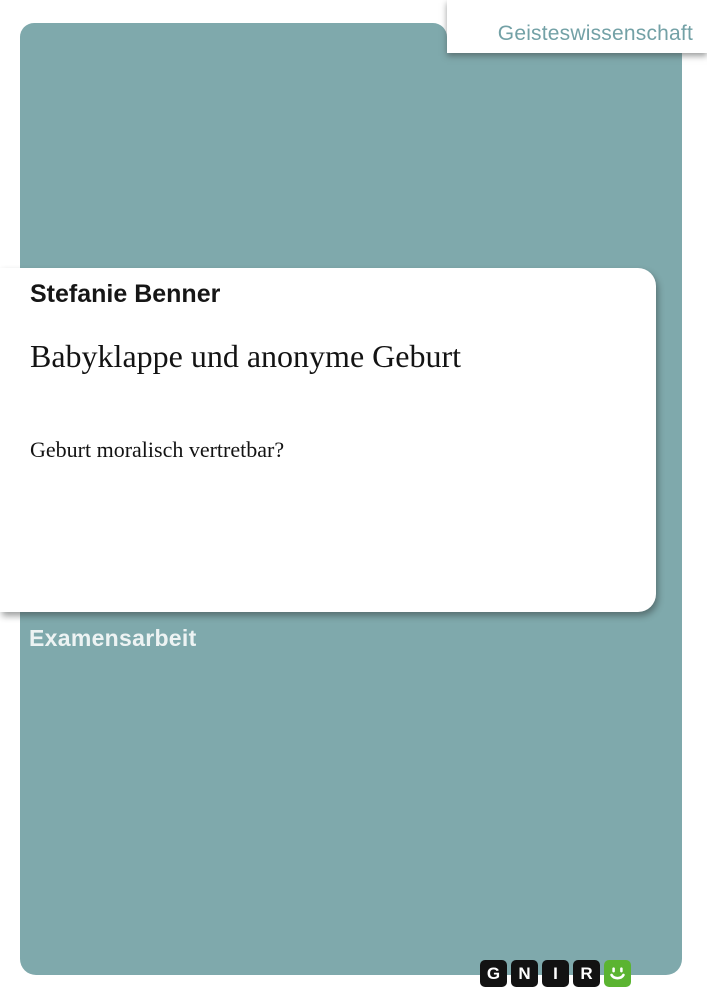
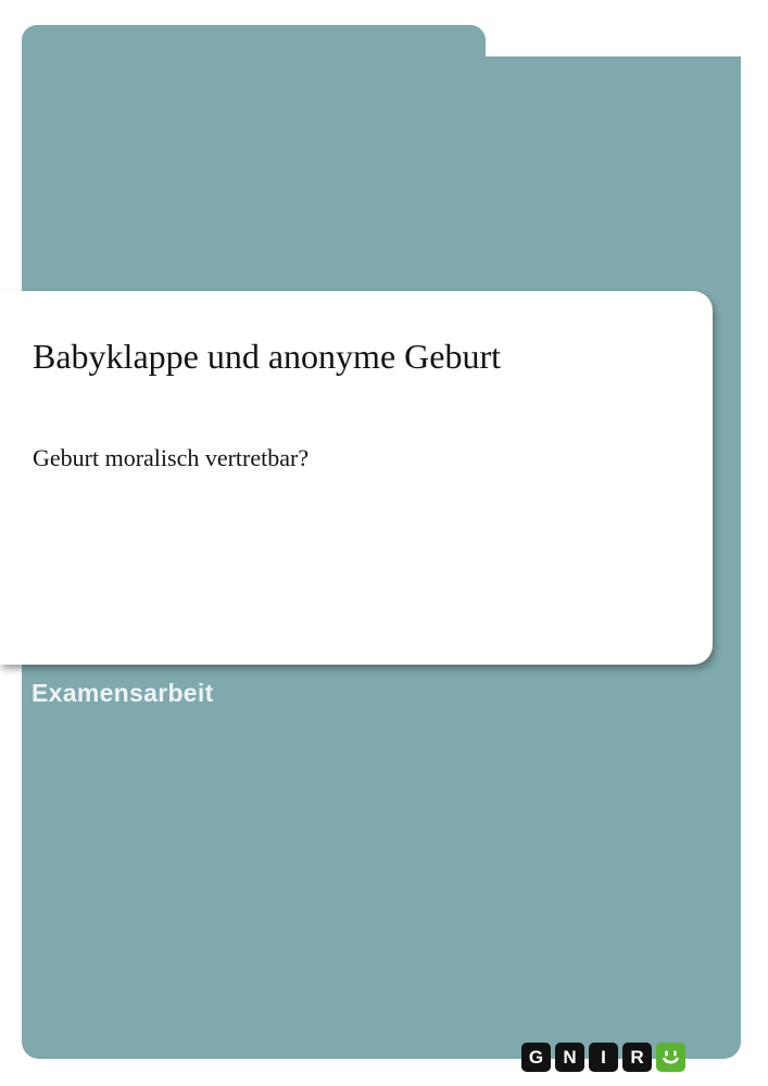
- Geisteswissenschaft
- Stefanie Benner
  Babyklappe und anonyme Geburt
  Geburt moralisch vertretbar?
  Examensarbeit
  G
  N
  I
  R
